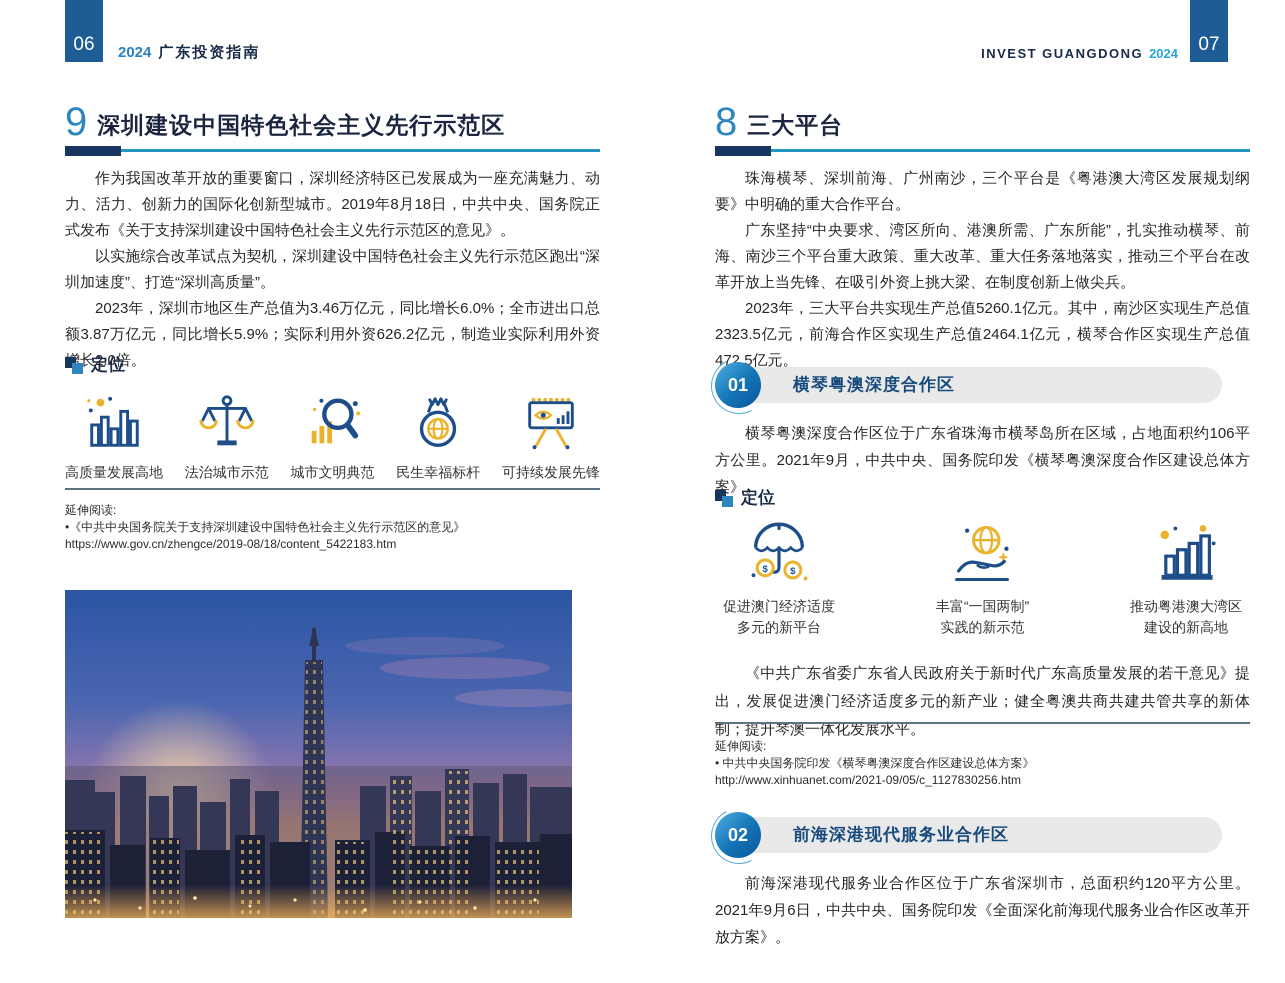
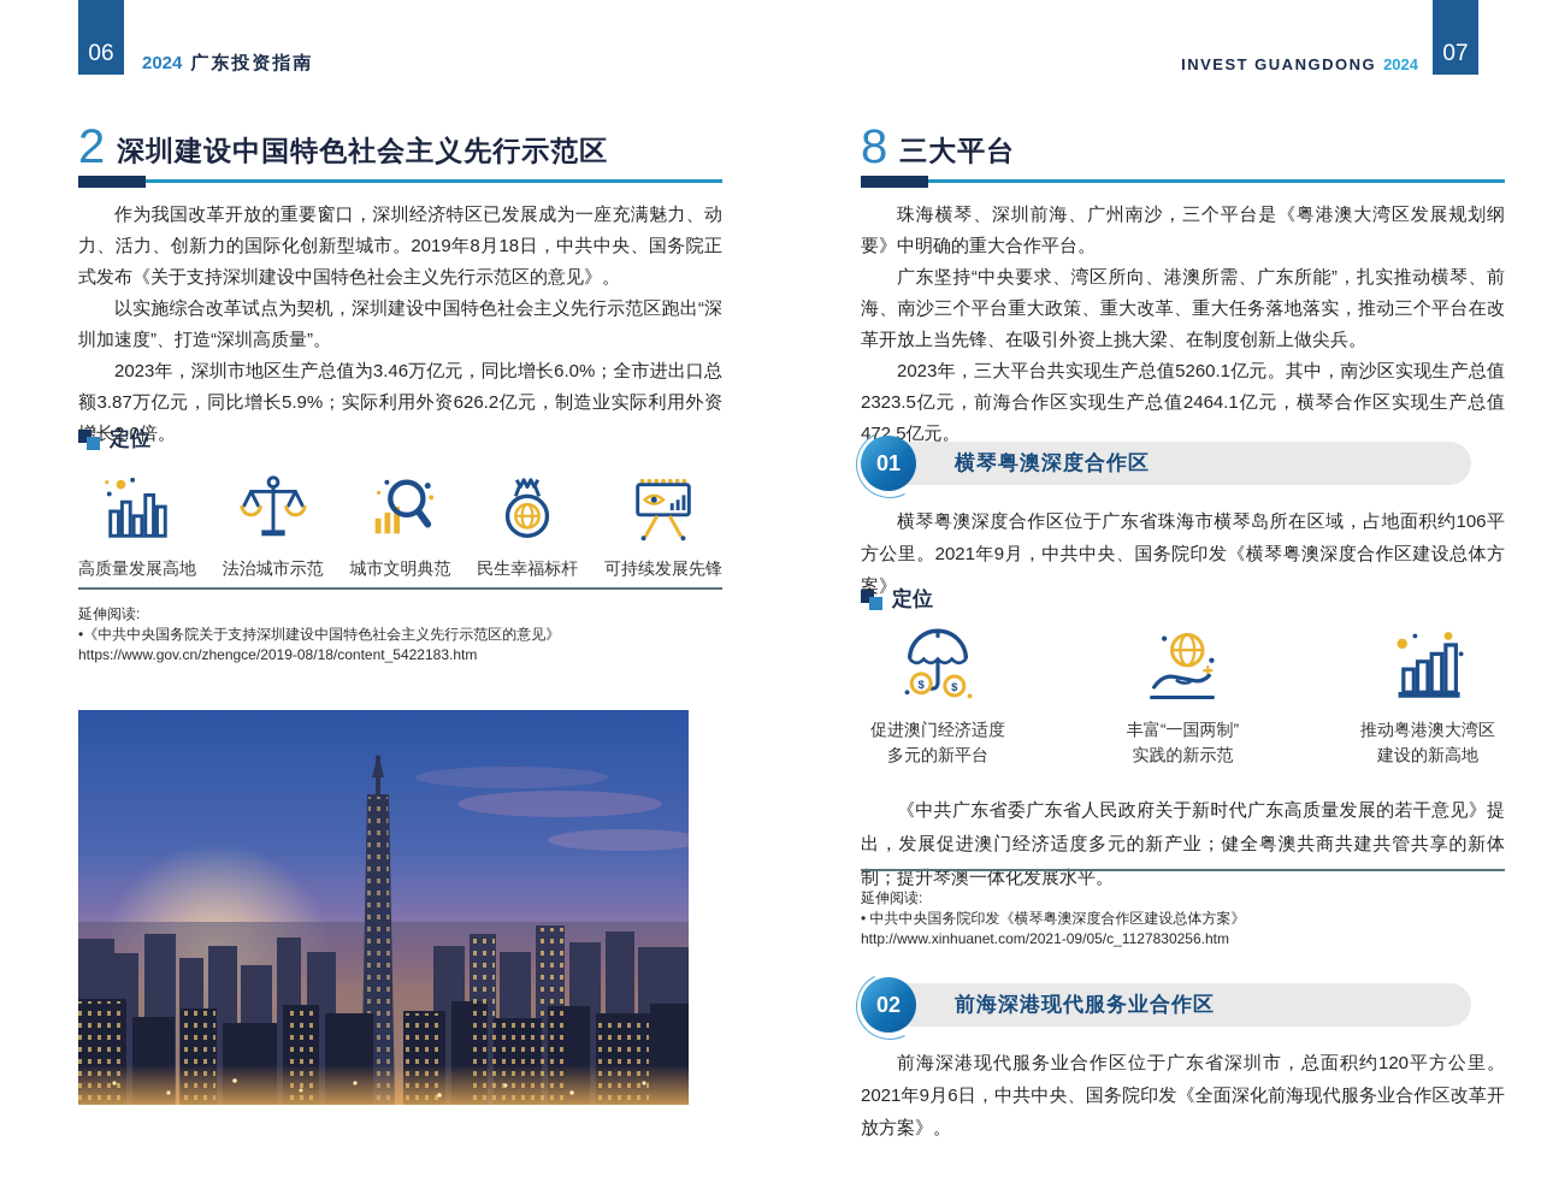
  06
  2024 广东投资指南
  INVEST GUANGDONG 2024
  07
- 9
+ 2
  深圳建设中国特色社会主义先行示范区
  作为我国改革开放的重要窗口，深圳经济特区已发展成为一座充满魅力、动力、活力、创新力的国际化创新型城市。2019年8月18日，中共中央、国务院正式发布《关于支持深圳建设中国特色社会主义先行示范区的意见》。
  以实施综合改革试点为契机，深圳建设中国特色社会主义先行示范区跑出“深圳加速度”、打造“深圳高质量”。
  2023年，深圳市地区生产总值为3.46万亿元，同比增长6.0%；全市进出口总额3.87万亿元，同比增长5.9%；实际利用外资626.2亿元，制造业实际利用外资长2.0倍。
  定位
  高质量发展高地
  法治城市示范
  城市文明典范
  民生幸福标杆
  可持续发展先锋
  延伸阅读:
  •《中共中央国务院关于支持深圳建设中国特色社会主义先行示范区的意见》
  https://www.gov.cn/zhengce/2019-08/18/content_5422183.htm
  8
  三大平台
  珠海横琴、深圳前海、广州南沙，三个平台是《粤港澳大湾区发展规划纲要》中明确的重大合作平台。
  广东坚持“中央要求、湾区所向、港澳所需、广东所能”，扎实推动横琴、前海、南沙三个平台重大政策、重大改革、重大任务落地落实，推动三个平台在改革开放上当先锋、在吸引外资上挑大梁、在制度创新上做尖兵。
  2023年，三大平台共实现生产总值5260.1亿元。其中，南沙区实现生产总值2323.5亿元，前海合作区实现生产总值2464.1亿元，横琴合作区实现生产总值472.5亿元。
  01
  横琴粤澳深度合作区
  横琴粤澳深度合作区位于广东省珠海市横琴岛所在区域，占地面积约106平方公里。2021年9月，中共中央、国务院印发《横琴粤澳深度合作区建设总体方案》。
  定位
  $
  $
  促进澳门经济适度
  多元的新平台
  丰富“一国两制”
  实践的新示范
  推动粤港澳大湾区
  建设的新高地
  《中共广东省委广东省人民政府关于新时代广东高质量发展的若干意见》提出，发展促进澳门经济适度多元的新产业；健全粤澳共商共建共管共享的新体制；提升琴澳一体化发展水平。
  延伸阅读:
  • 中共中央国务院印发《横琴粤澳深度合作区建设总体方案》
  http://www.xinhuanet.com/2021-09/05/c_1127830256.htm
  02
  前海深港现代服务业合作区
  前海深港现代服务业合作区位于广东省深圳市，总面积约120平方公里。2021年9月6日，中共中央、国务院印发《全面深化前海现代服务业合作区改革开放方案》。
